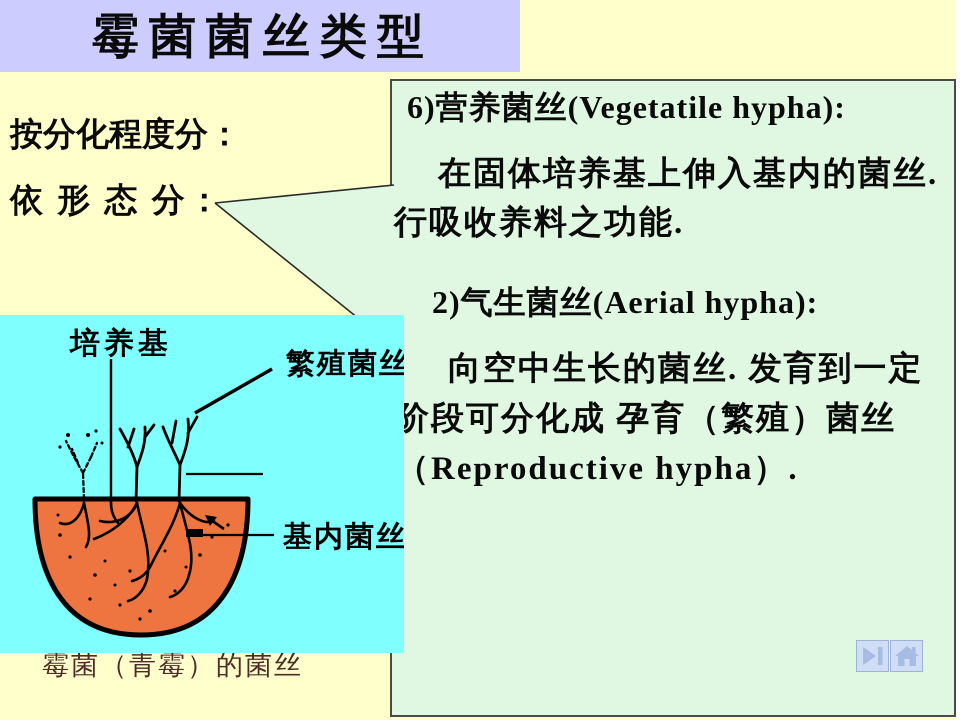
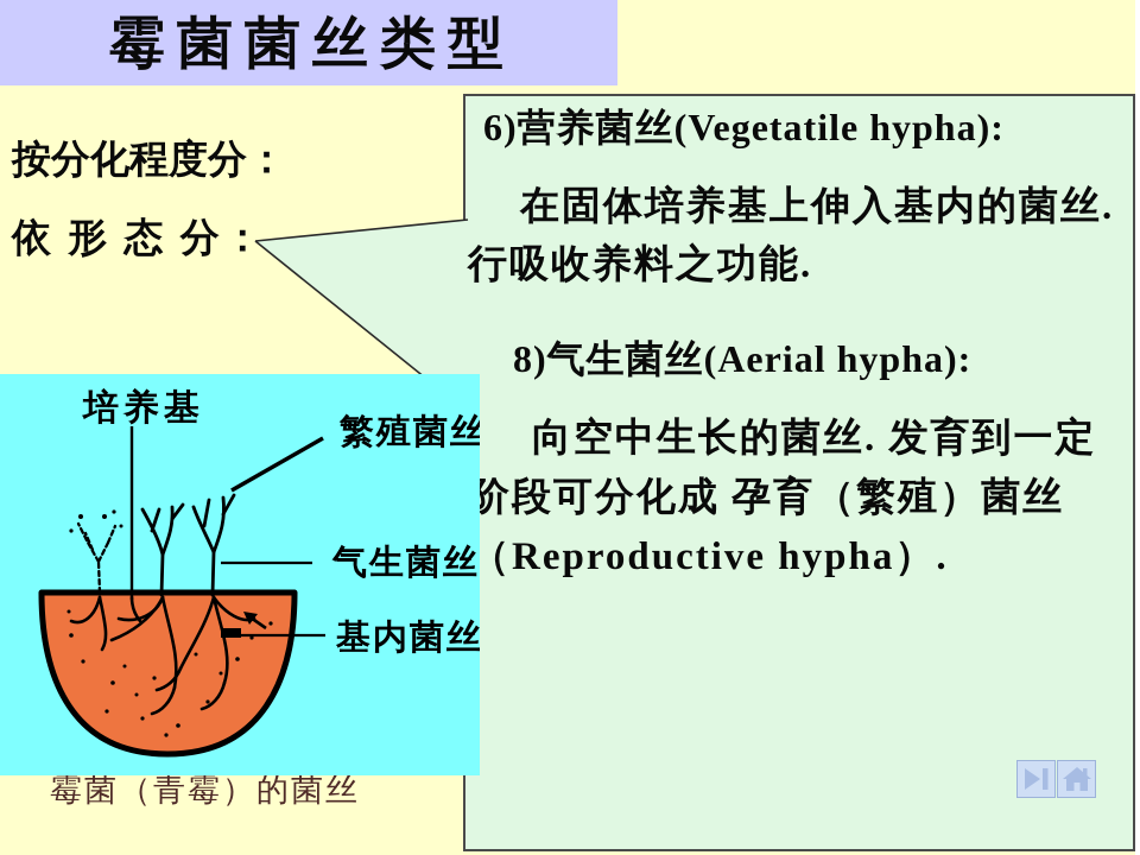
  霉菌菌丝类型
  按分化程度分：
  依 形 态 分：
  6)营养菌丝(Vegetatile hypha):
  在固体培养基上伸入基内的菌丝. 行吸收养料之功能.
- 2)气生菌丝(Aerial hypha):
+ 8)气生菌丝(Aerial hypha):
  向空中生长的菌丝. 发育到一定阶段可分化成 孕育（繁殖）菌丝（Reproductive hypha）.
  培养基
  繁殖菌丝
+ 气生菌丝
  基内菌丝
  霉菌（青霉）的菌丝
